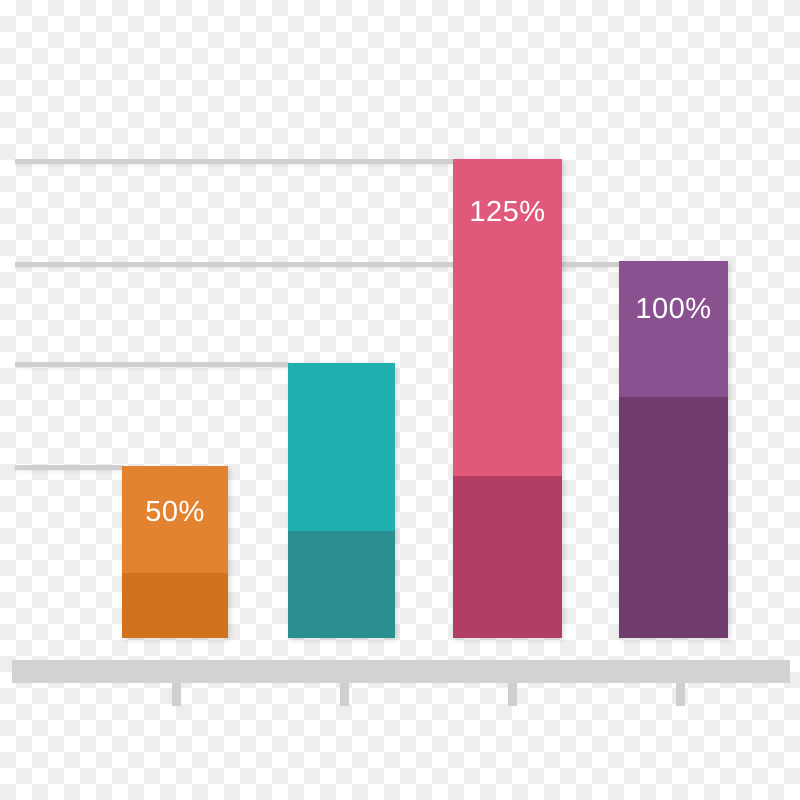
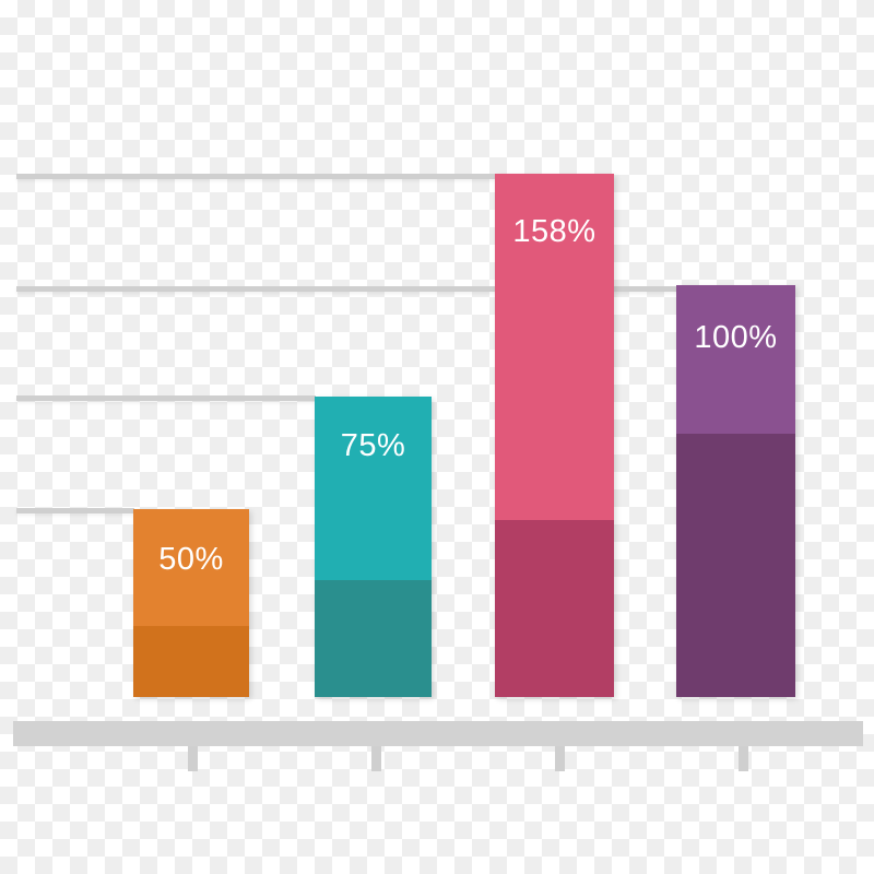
  50%
+ 75%
- 125%
+ 158%
  100%
